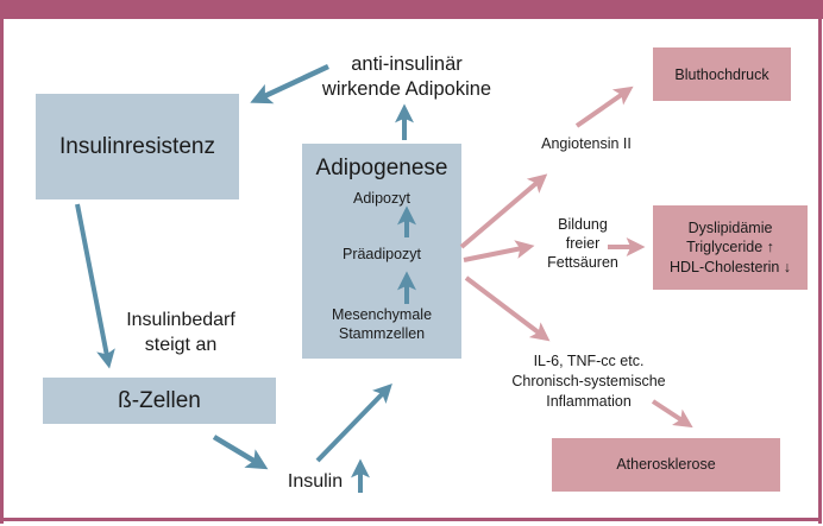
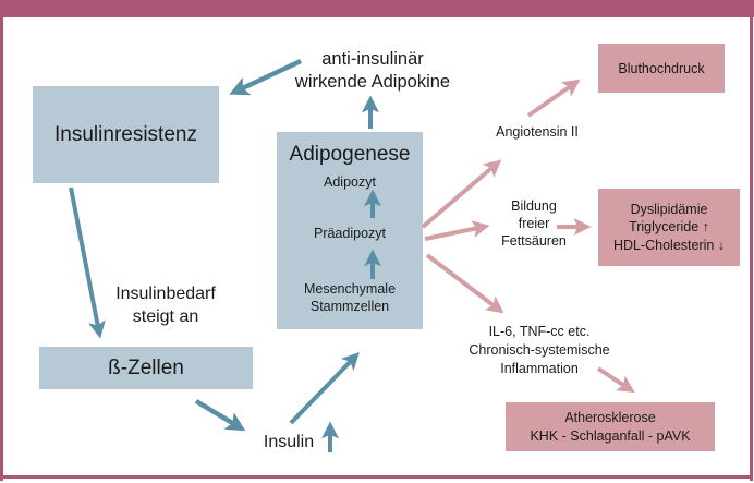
  Insulinresistenz
  ß-Zellen
  Adipogenese
  Adipozyt
  Präadipozyt
  Mesenchymale
  Stammzellen
  Bluthochdruck
  Dyslipidämie
  Triglyceride ↑
  HDL-Cholesterin ↓
  Atherosklerose
+ KHK - Schlaganfall - pAVK
  anti-insulinär
  wirkende Adipokine
  Insulinbedarf
  steigt an
  Insulin
  Angiotensin II
  Bildung
  freier
  Fettsäuren
  IL-6, TNF-cc etc.
  Chronisch-systemische
  Inflammation
